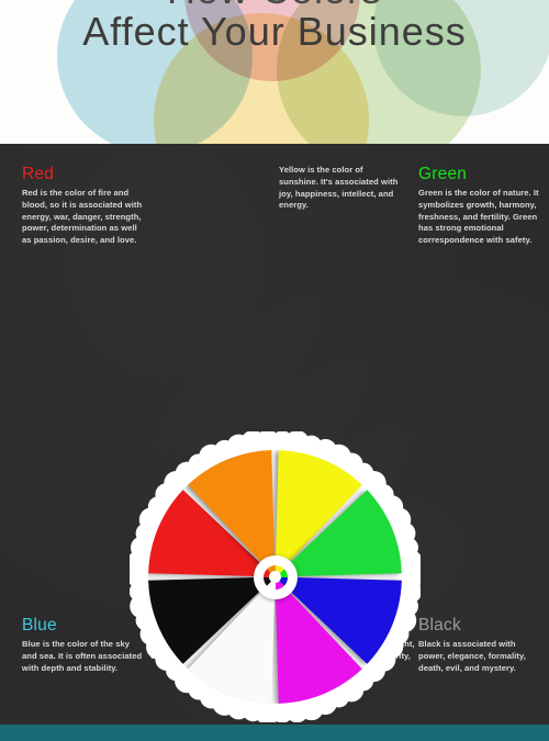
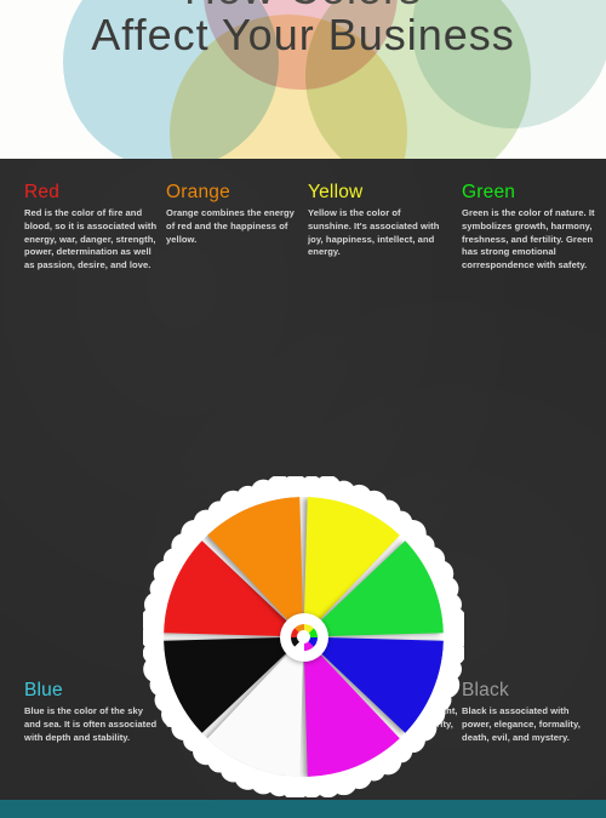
  Affect Your Business
  Red
  Red is the color of fire and blood, so it is associated with energy, war, danger, strength, power, determination as well as passion, desire, and love.
+ Orange
+ Orange combines the energy of red and the happiness of yellow.
+ Yellow
  Yellow is the color of sunshine. It's associated with joy, happiness, intellect, and energy.
  Green
  Green is the color of nature. It symbolizes growth, harmony, freshness, and fertility. Green has strong emotional correspondence with safety.
  Blue
  Blue is the color of the sky and sea. It is often associated with depth and stability.
  Black
  Black is associated with power, elegance, formality, death, evil, and mystery.
